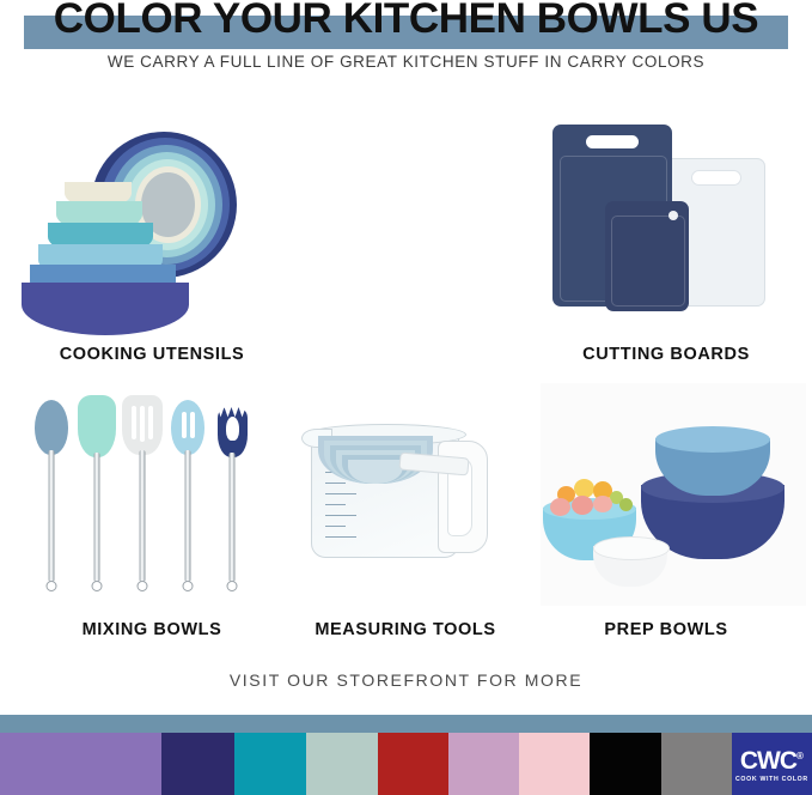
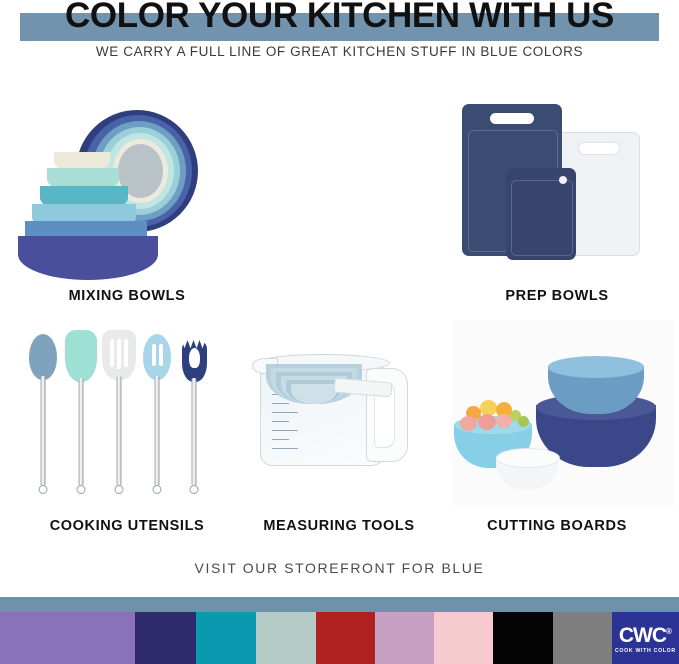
- COLOR YOUR KITCHEN BOWLS US
+ COLOR YOUR KITCHEN WITH US
- WE CARRY A FULL LINE OF GREAT KITCHEN STUFF IN CARRY COLORS
+ WE CARRY A FULL LINE OF GREAT KITCHEN STUFF IN BLUE COLORS
- COOKING UTENSILS
+ MIXING BOWLS
- CUTTING BOARDS
+ PREP BOWLS
- MIXING BOWLS
+ COOKING UTENSILS
  MEASURING TOOLS
- PREP BOWLS
+ CUTTING BOARDS
- VISIT OUR STOREFRONT FOR MORE
+ VISIT OUR STOREFRONT FOR BLUE
  CWC®
